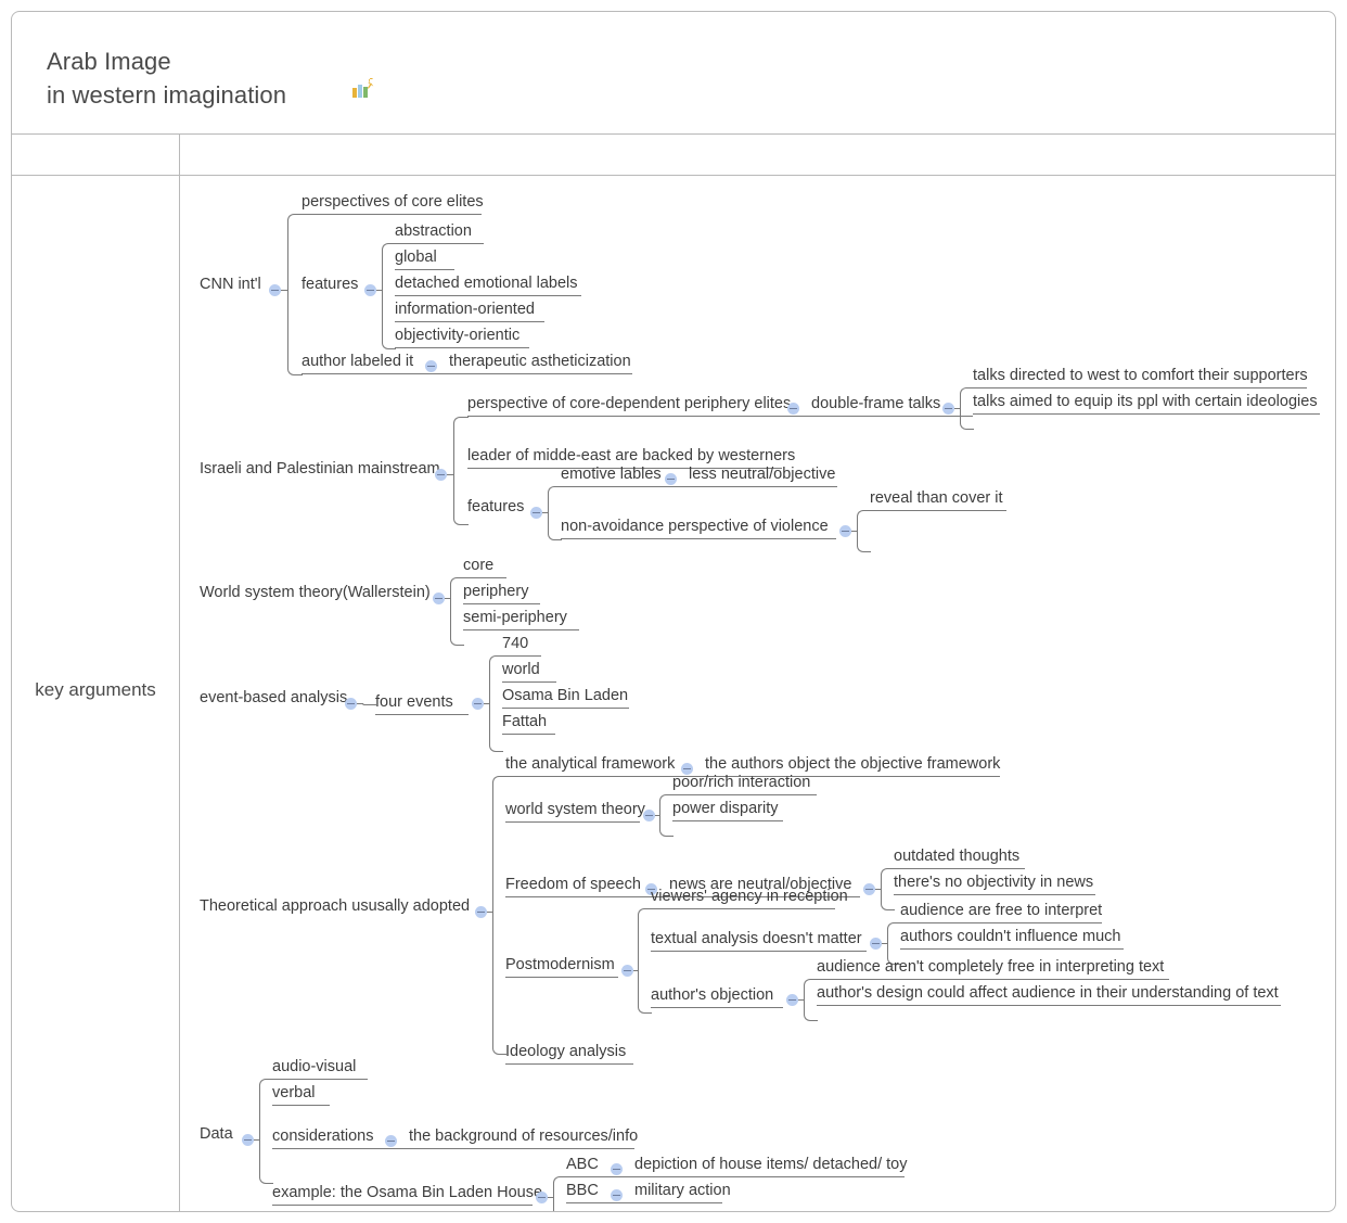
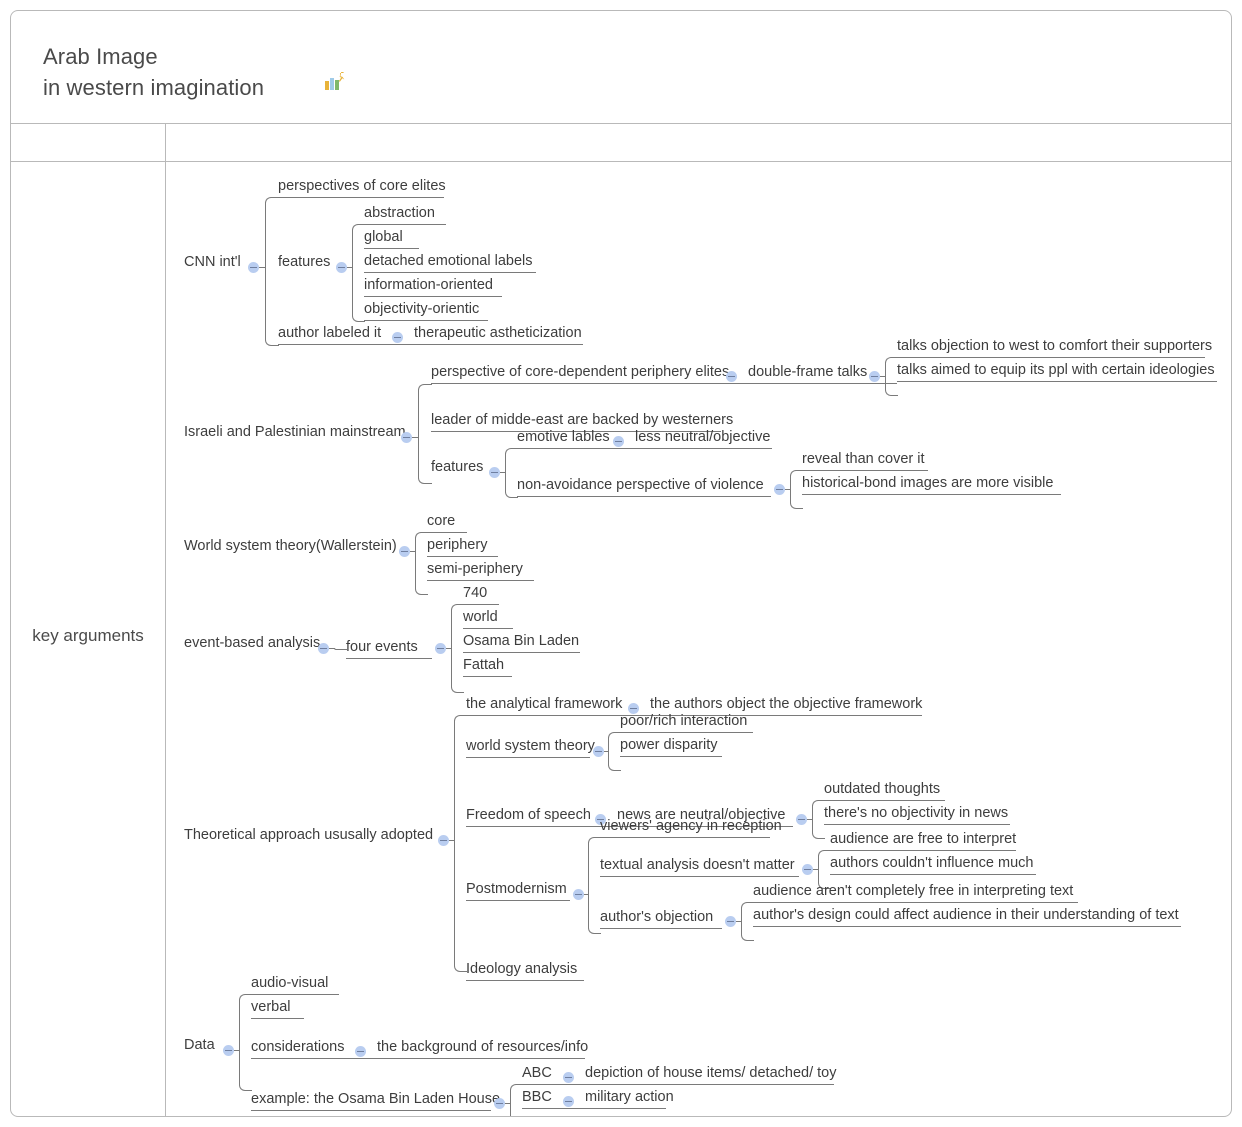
  Arab Image in western imagination
  key arguments
  CNN int'l
  perspectives of core elites
  features
  abstraction
  global
  detached emotional labels
  information-oriented
  objectivity-orientic
  author labeled it
  therapeutic astheticization
  Israeli and Palestinian mainstream
  perspective of core-dependent periphery elites
  double-frame talks
- talks directed to west to comfort their supporters
+ talks objection to west to comfort their supporters
  talks aimed to equip its ppl with certain ideologies
  leader of midde-east are backed by westerners
  features
  emotive lables
  less neutral/objective
  non-avoidance perspective of violence
  reveal than cover it
+ historical-bond images are more visible
  World system theory(Wallerstein)
  core
  periphery
  semi-periphery
  event-based analysis
  four events
  740
  world
  Osama Bin Laden
  Fattah
  Theoretical approach ususally adopted
  the analytical framework
  the authors object the objective framework
  world system theory
  poor/rich interaction
  power disparity
  Freedom of speech
  news are neutral/objective
  outdated thoughts
  there's no objectivity in news
  Postmodernism
  viewers' agency in reception
  textual analysis doesn't matter
  audience are free to interpret
  authors couldn't influence much
  author's objection
  audience aren't completely free in interpreting text
  author's design could affect audience in their understanding of text
  Ideology analysis
  Data
  audio-visual
  verbal
  considerations
  the background of resources/info
  example: the Osama Bin Laden Hous
  ABC
  depiction of house items/ detached/ toy
  BBC
  military action
